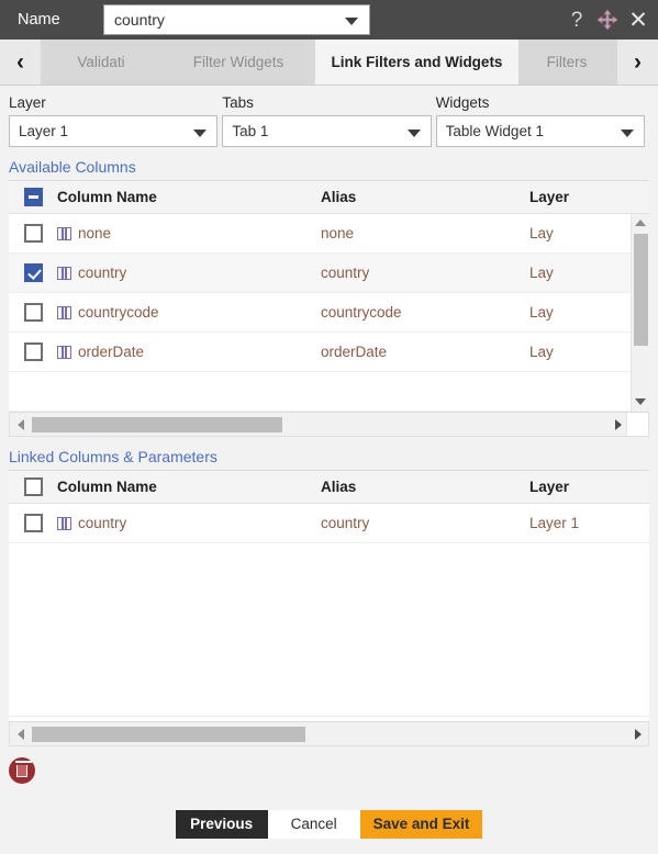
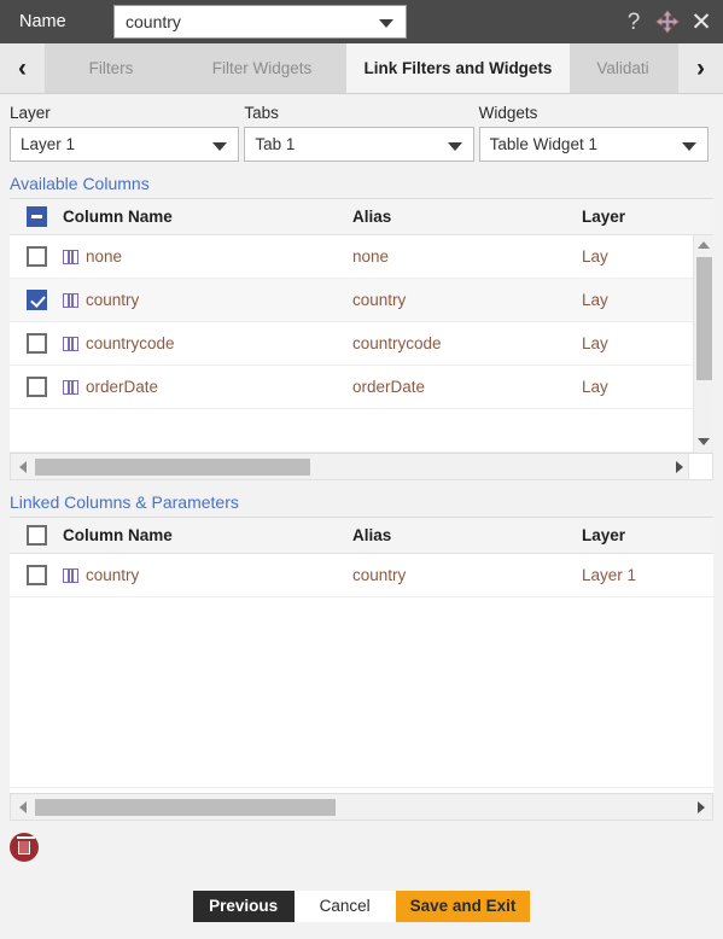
  Name
  country
  ?
  ✕
  ‹
- Validati
+ Filters
  Filter Widgets
  Link Filters and Widgets
- Filters
+ Validati
  ›
  Layer
  Layer 1
  Tabs
  Tab 1
  Widgets
  Table Widget 1
  Available Columns
  Column Name
  Alias
  Layer
  none
  none
  Lay
  country
  country
  Lay
  countrycode
  countrycode
  Lay
  orderDate
  orderDate
  Lay
  Linked Columns & Parameters
  Column Name
  Alias
  Layer
  country
  country
  Layer 1
  Previous
  Cancel
  Save and Exit
